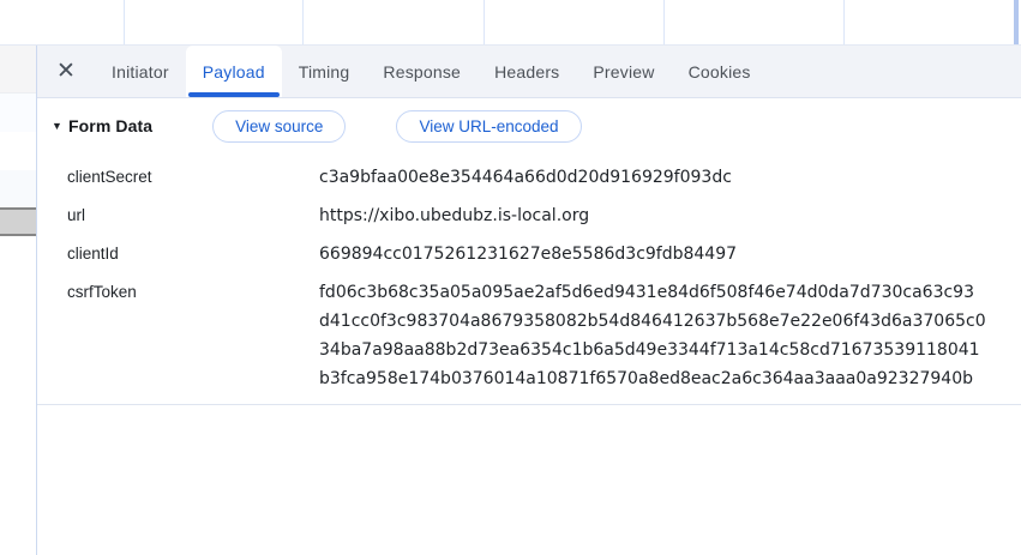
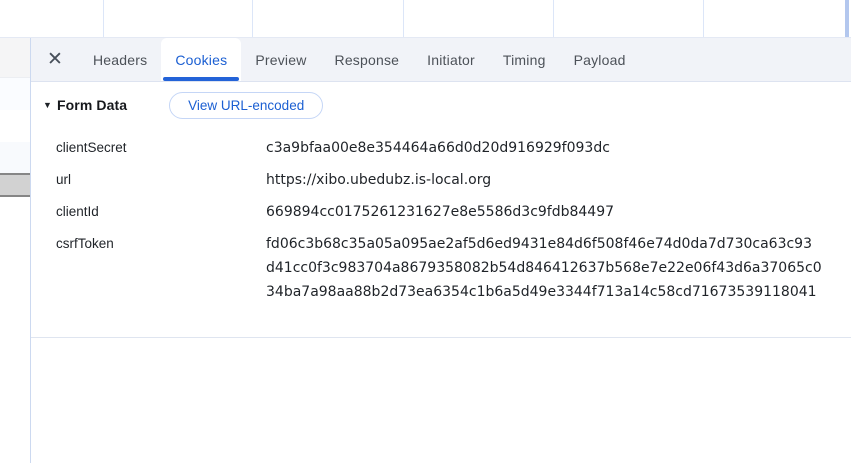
  ✕
- Initiator
+ Headers
- Payload
+ Cookies
- Timing
+ Preview
  Response
- Headers
+ Initiator
- Preview
+ Timing
- Cookies
+ Payload
  ▼
  Form Data
- View source
  View URL-encoded
  clientSecret
  c3a9bfaa00e8e354464a66d0d20d916929f093dc
  url
  https://xibo.ubedubz.is-local.org
  clientId
  669894cc0175261231627e8e5586d3c9fdb84497
  csrfToken
  fd06c3b68c35a05a095ae2af5d6ed9431e84d6f508f46e74d0da7d730ca63c93
  d41cc0f3c983704a8679358082b54d846412637b568e7e22e06f43d6a37065c0
  34ba7a98aa88b2d73ea6354c1b6a5d49e3344f713a14c58cd71673539118041
- b3fca958e174b0376014a10871f6570a8ed8eac2a6c364aa3aaa0a92327940b
